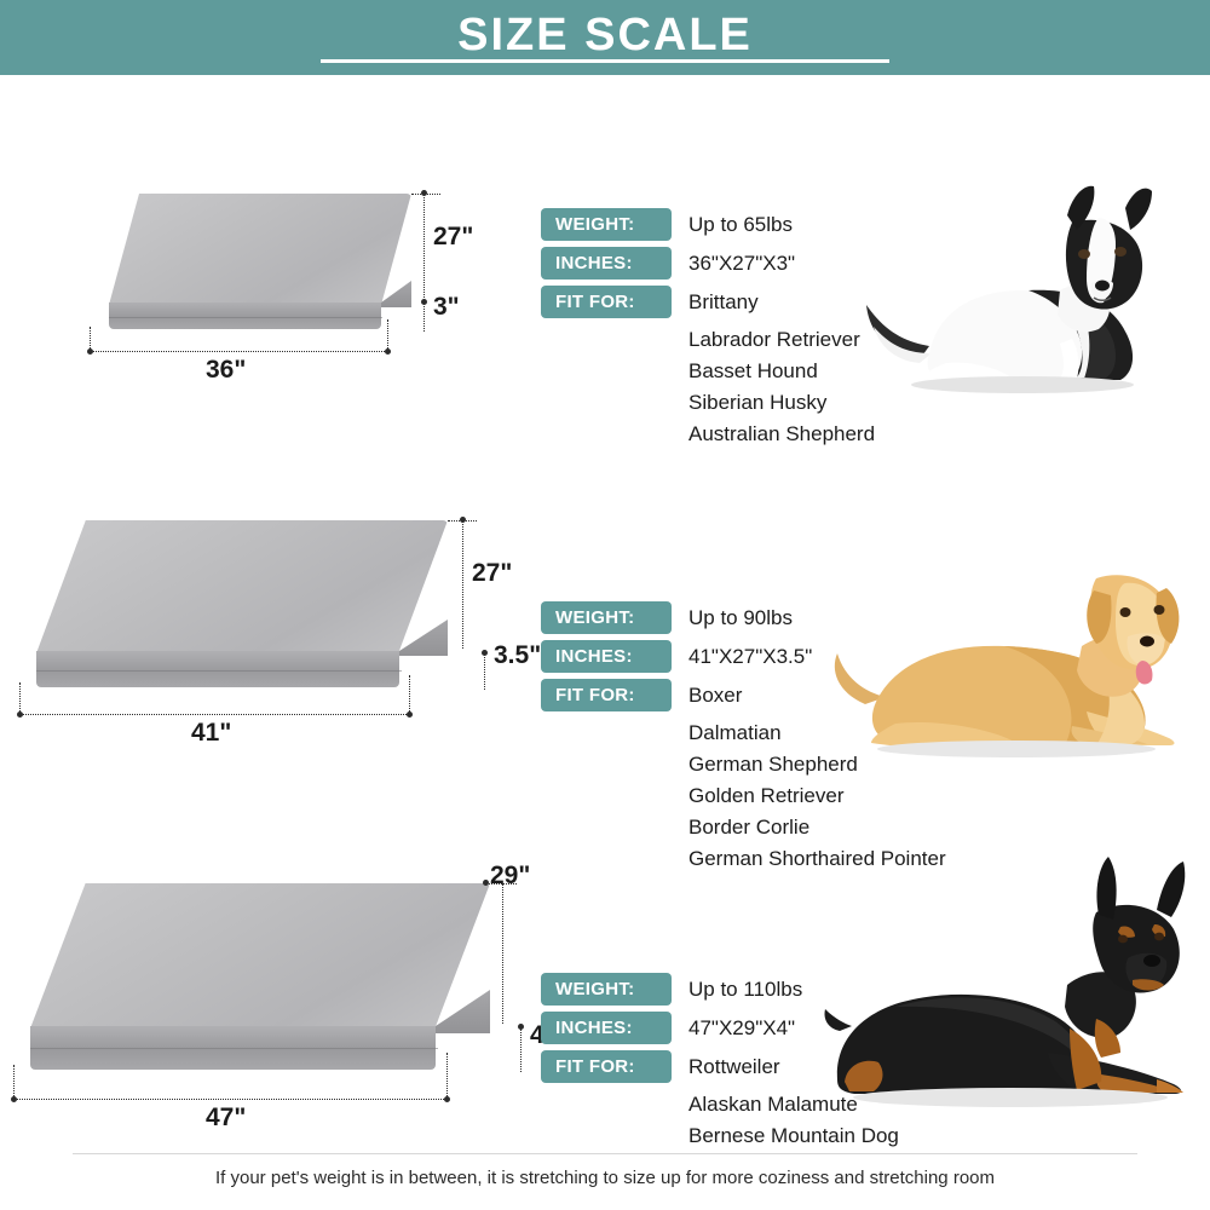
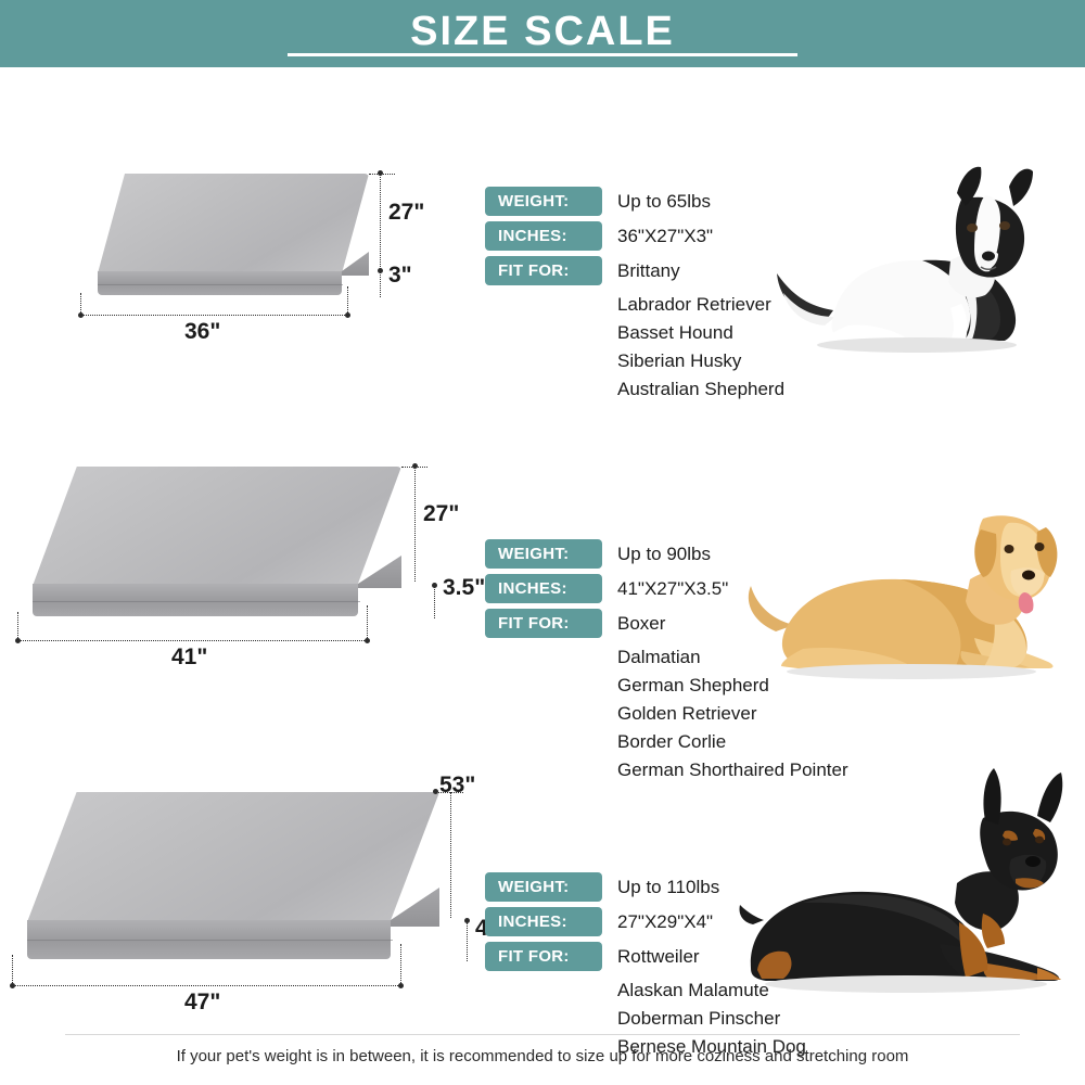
  SIZE SCALE
  27"
  3"
  36"
  WEIGHT:
  Up to 65lbs
  INCHES:
  36"X27"X3"
  FIT FOR:
  Brittany
  Labrador Retriever
  Basset Hound
  Siberian Husky
  Australian Shepherd
  27"
  3.5"
  41"
  WEIGHT:
  Up to 90lbs
  INCHES:
  41"X27"X3.5"
  FIT FOR:
  Boxer
  Dalmatian
  German Shepherd
  Golden Retriever
  Border Corlie
  German Shorthaired Pointer
- 29"
+ 53"
  47"
  WEIGHT:
  Up to 110lbs
  INCHES:
- 47"X29"X4"
+ 27"X29"X4"
  FIT FOR:
  Rottweiler
  Alaskan Malamute
+ Doberman Pinscher
  Bernese Mountain Dog
- If your pet's weight is in between, it is stretching to size up for more coziness and stretching room
+ If your pet's weight is in between, it is recommended to size up for more coziness and stretching room
